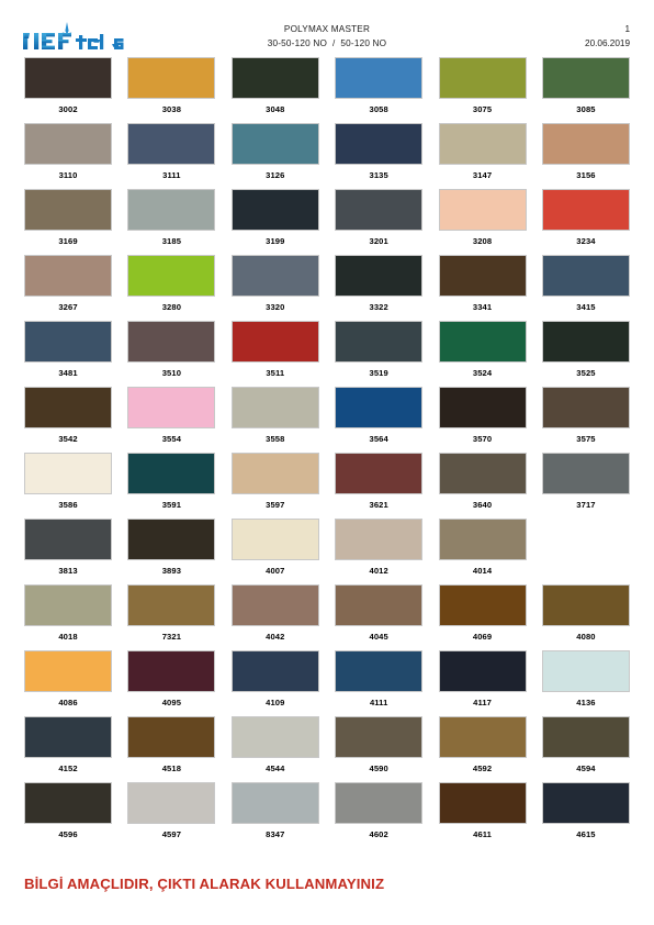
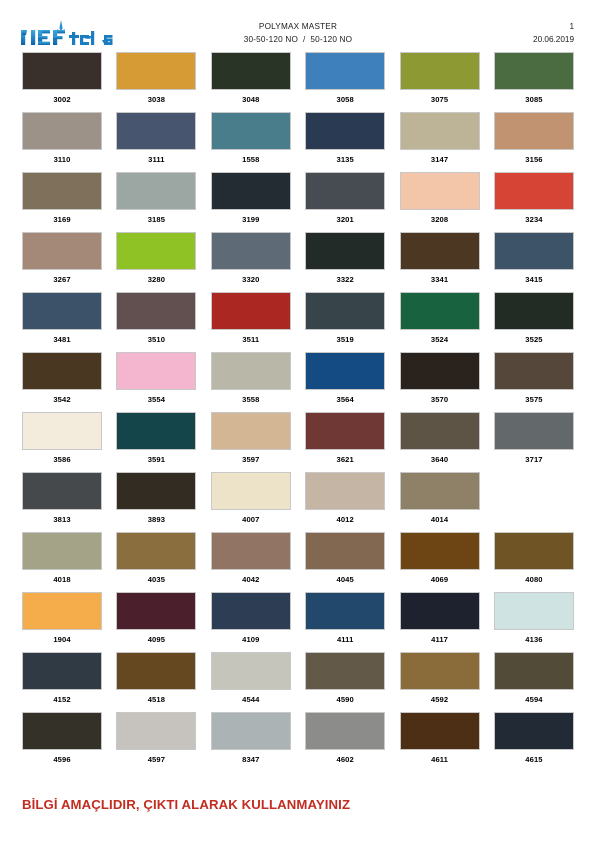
  POLYMAX MASTER
  30-50-120 NO / 50-120 NO
  1
  20.06.2019
  3002
  3038
  3048
  3058
  3075
  3085
  3110
  3111
- 3126
+ 1558
  3135
  3147
  3156
  3169
  3185
  3199
  3201
  3208
  3234
  3267
  3280
  3320
  3322
  3341
  3415
  3481
  3510
  3511
  3519
  3524
  3525
  3542
  3554
  3558
  3564
  3570
  3575
  3586
  3591
  3597
  3621
  3640
  3717
  3813
  3893
  4007
  4012
  4014
  4018
- 7321
+ 4035
  4042
  4045
  4069
  4080
- 4086
+ 1904
  4095
  4109
  4111
  4117
  4136
  4152
  4518
  4544
  4590
  4592
  4594
  4596
  4597
  8347
  4602
  4611
  4615
  BİLGİ AMAÇLIDIR, ÇIKTI ALARAK KULLANMAYINIZ
